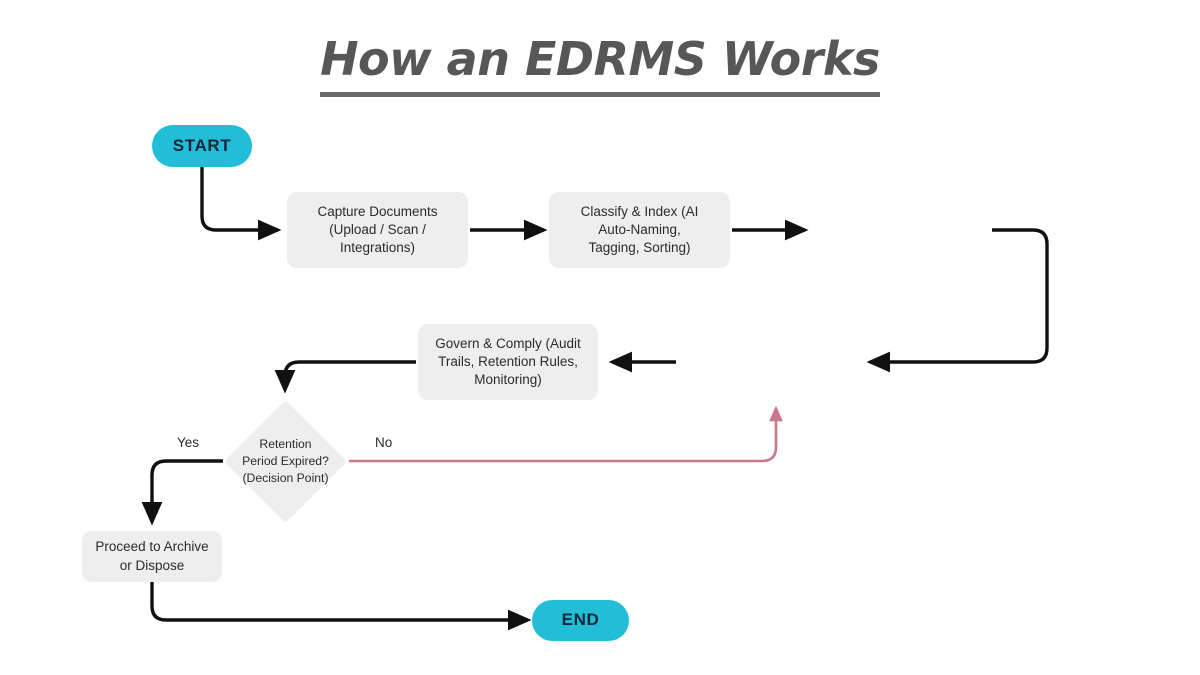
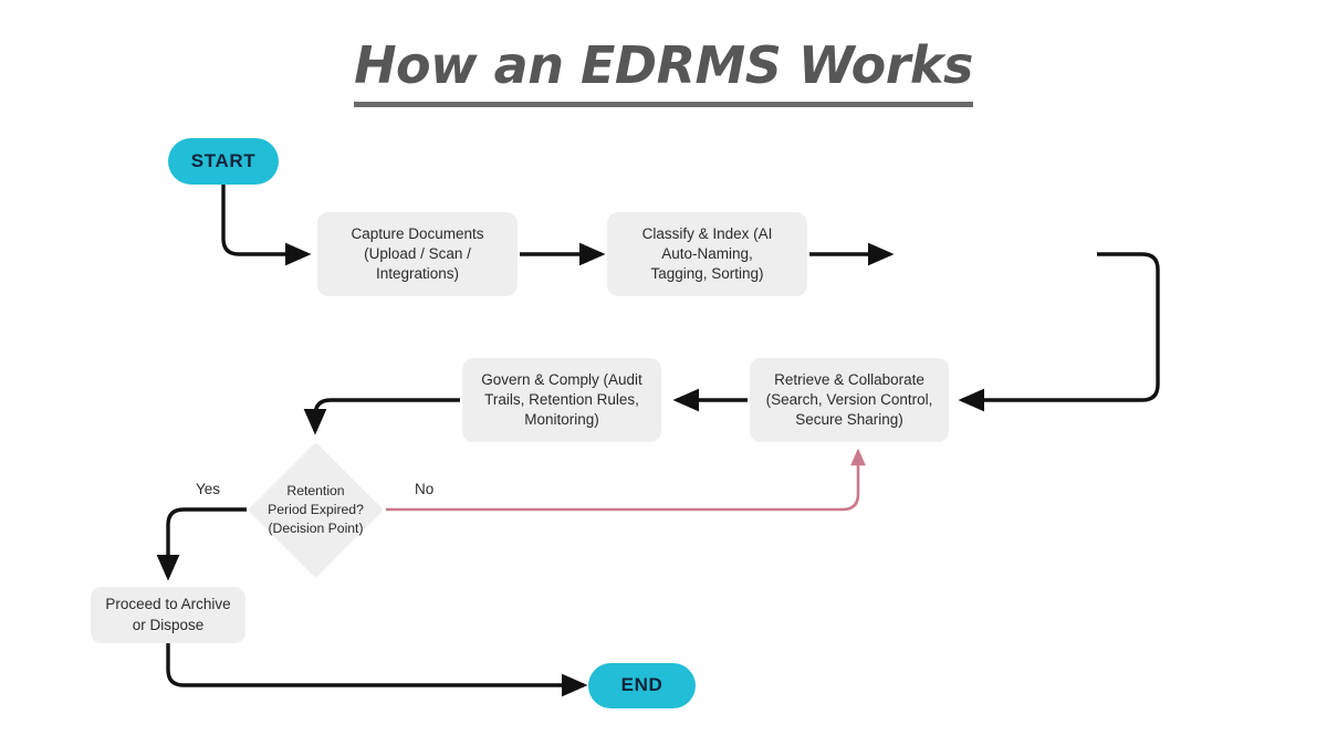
  How an EDRMS Works
  START
  Capture Documents
  (Upload / Scan /
  Integrations)
  Classify & Index (AI
  Auto-Naming,
  Tagging, Sorting)
+ Retrieve & Collaborate
+ (Search, Version Control,
+ Secure Sharing)
  Govern & Comply (Audit
  Trails, Retention Rules,
  Monitoring)
  Retention
  Period Expired?
  (Decision Point)
  Yes
  No
  Proceed to Archive
  or Dispose
  END
